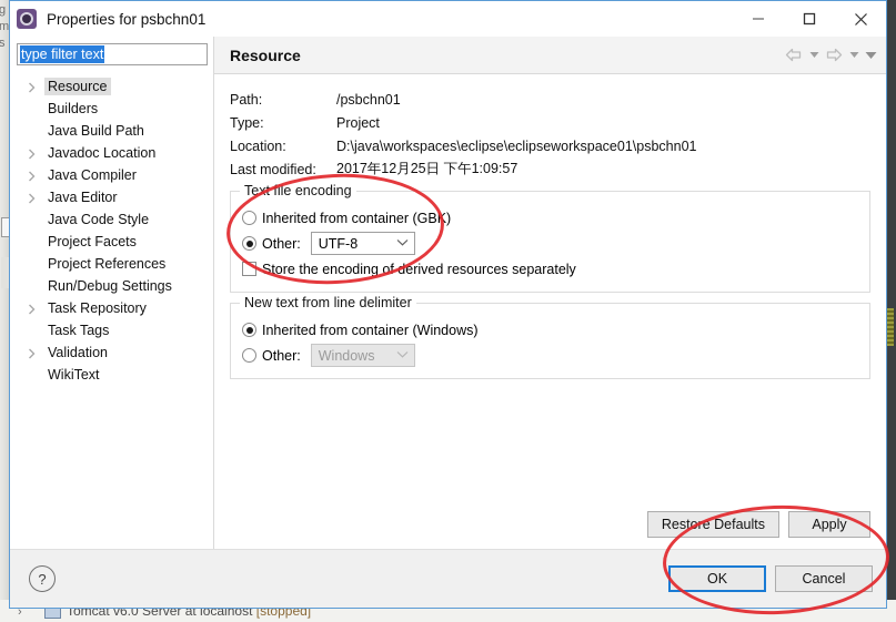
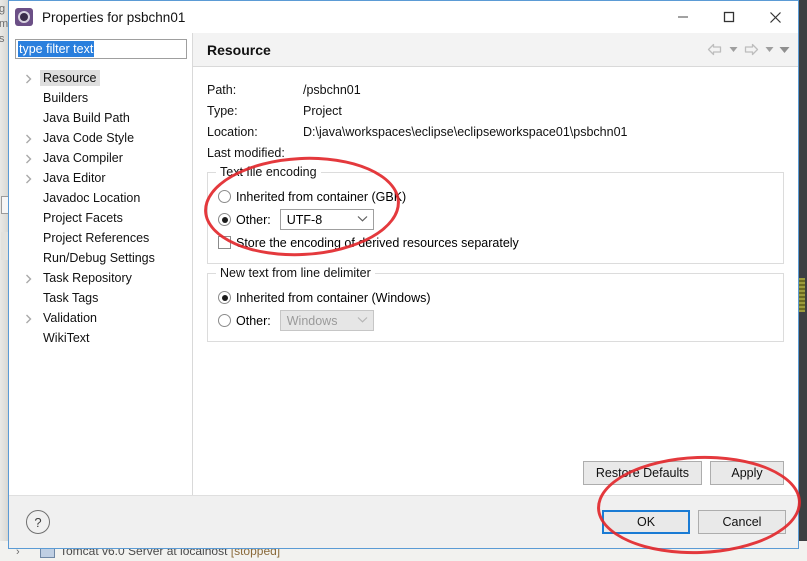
  g
  m
  s
  ›
  Tomcat v6.0 Server at localhost [stopped]
  Properties for psbchn01
  type filter text
  Resource
  Builders
  Java Build Path
- Javadoc Location
+ Java Code Style
  Java Compiler
  Java Editor
- Java Code Style
+ Javadoc Location
  Project Facets
  Project References
  Run/Debug Settings
  Task Repository
  Task Tags
  Validation
  WikiText
  Resource
  Path:
  /psbchn01
  Type:
  Project
  Location:
  D:\java\workspaces\eclipse\eclipseworkspace01\psbchn01
  Last modified:
- 2017年12月25日 下午1:09:57
  Text file encoding
  Inherited from container (GBK)
  Other:
  UTF-8
  Store the encoding of derived resources separately
  New text from line delimiter
  Inherited from container (Windows)
  Other:
  Windows
  Restore Defaults
  Apply
  ?
  OK
  Cancel
